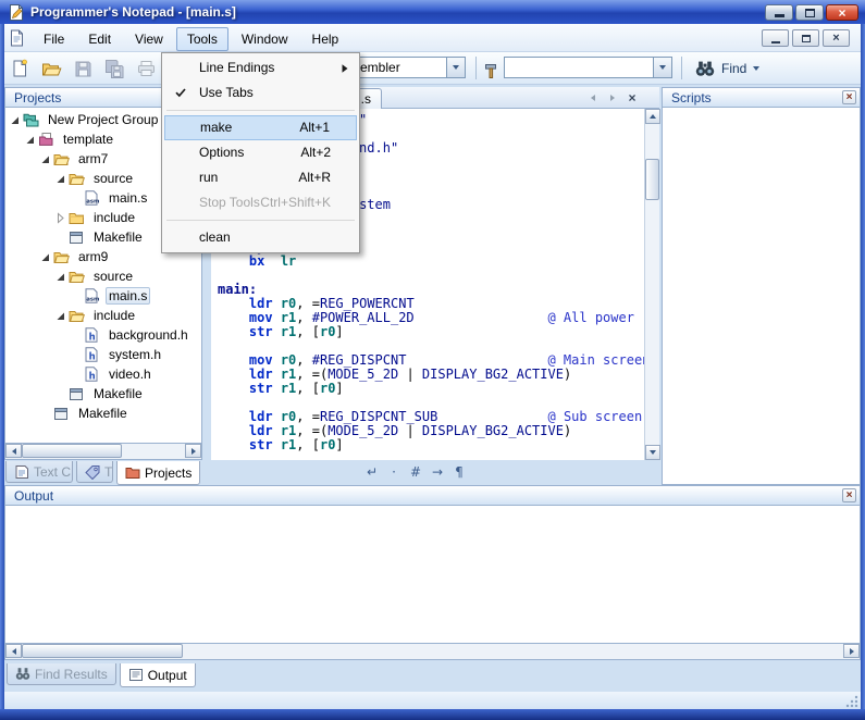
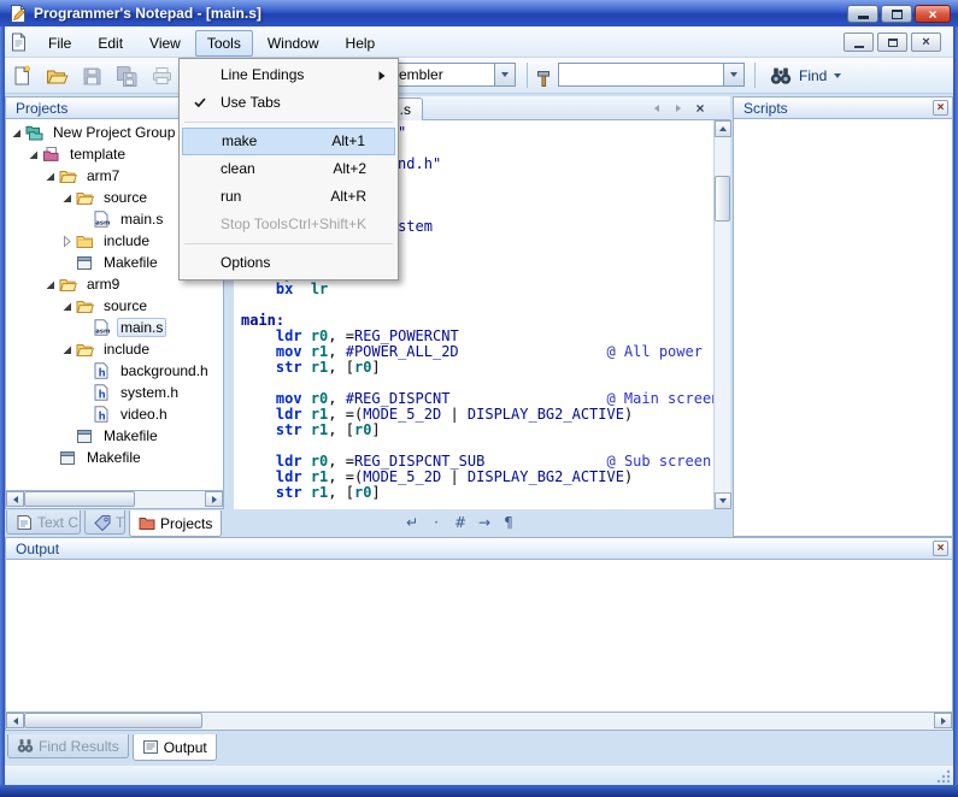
  Programmer's Notepad - [main.s]
  ×
  File
  Edit
  View
  Tools
  Window
  Help
  ×
  Find
  Projects
  New Project Group
  template
  arm7
  source
  main.s
  include
  Makefile
  arm9
  source
  main.s
  include
  h
  background.h
  h
  system.h
  h
  video.h
  Makefile
  Makefile
  ×
  bx lr
  main:
  ldr r0, =REG_POWERCNT
  mov r1, #POWER_ALL_2D @ All power
  str r1, [r0]
  mov r0, #REG_DISPCNT @ Main scree
  ldr r1, =(MODE_5_2D | DISPLAY_BG2_ACTIVE)
  str r1, [r0]
  ldr r0, =REG_DISPCNT_SUB @ Sub screen
  ldr r1, =(MODE_5_2D | DISPLAY_BG2_ACTIVE)
  str r1, [r0]
  Scripts
  ×
  Text C
  T
  Projects
  ↵
  ·
  #
  →
  ¶
  Output
  ×
  Find Results
  Output
  Line Endings
  Use Tabs
  make
  Alt+1
- Options
+ clean
  Alt+2
  run
  Alt+R
  Stop Tools
  Ctrl+Shift+K
- clean
+ Options
